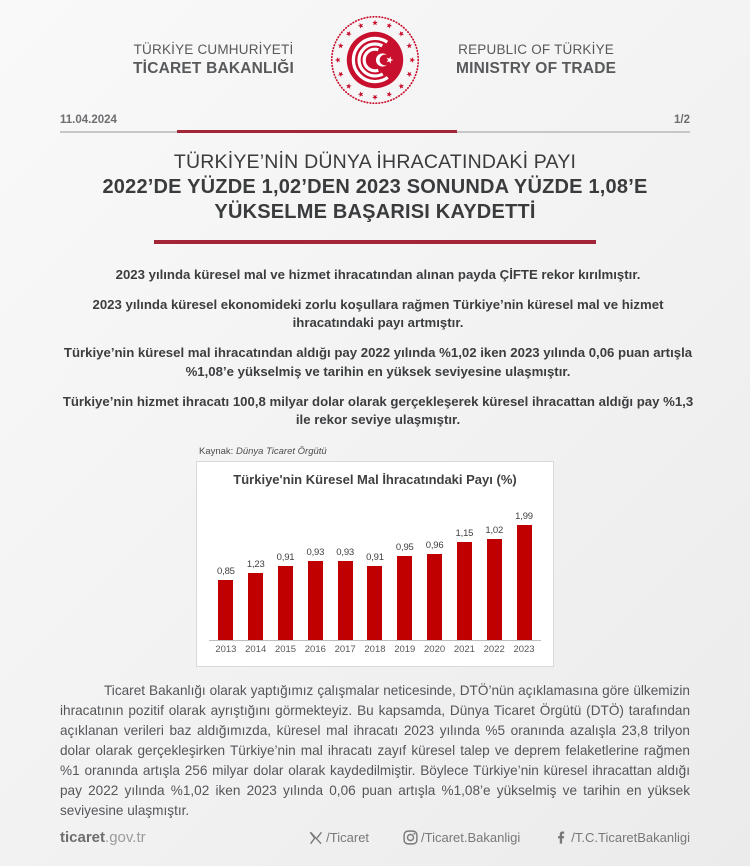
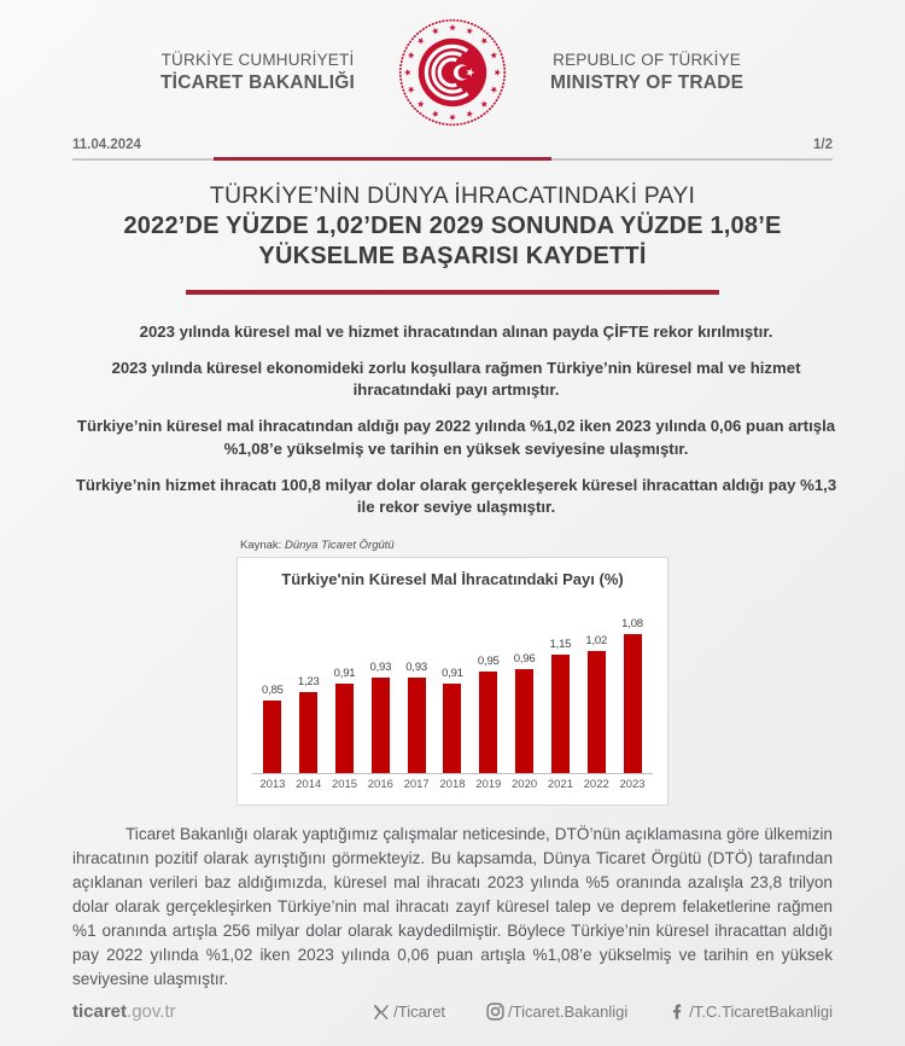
  TÜRKİYE CUMHURİYETİ
  TİCARET BAKANLIĞI
  REPUBLIC OF TÜRKİYE
  MINISTRY OF TRADE
  11.04.2024
  1/2
  TÜRKİYE’NİN DÜNYA İHRACATINDAKİ PAYI
- 2022’DE YÜZDE 1,02’DEN 2023 SONUNDA YÜZDE 1,08’E
+ 2022’DE YÜZDE 1,02’DEN 2029 SONUNDA YÜZDE 1,08’E
  YÜKSELME BAŞARISI KAYDETTİ
  2023 yılında küresel mal ve hizmet ihracatından alınan payda ÇİFTE rekor kırılmıştır.
  2023 yılında küresel ekonomideki zorlu koşullara rağmen Türkiye’nin küresel mal ve hizmet ihracatındaki payı artmıştır.
  Türkiye’nin küresel mal ihracatından aldığı pay 2022 yılında %1,02 iken 2023 yılında 0,06 puan artışla %1,08’e yükselmiş ve tarihin en yüksek seviyesine ulaşmıştır.
  Türkiye’nin hizmet ihracatı 100,8 milyar dolar olarak gerçekleşerek küresel ihracattan aldığı pay %1,3 ile rekor seviye ulaşmıştır.
  Kaynak: Dünya Ticaret Örgütü
  Türkiye'nin Küresel Mal İhracatındaki Payı (%)
  0,85
  1,23
  0,91
  0,93
  0,93
  0,91
  0,95
  0,96
  1,15
  1,02
- 1,99
+ 1,08
  2013
  2014
  2015
  2016
  2017
  2018
  2019
  2020
  2021
  2022
  2023
  Ticaret Bakanlığı olarak yaptığımız çalışmalar neticesinde, DTÖ’nün açıklamasına göre ülkemizin ihracatının pozitif olarak ayrıştığını görmekteyiz. Bu kapsamda, Dünya Ticaret Örgütü (DTÖ) tarafından açıklanan verileri baz aldığımızda, küresel mal ihracatı 2023 yılında %5 oranında azalışla 23,8 trilyon dolar olarak gerçekleşirken Türkiye’nin mal ihracatı zayıf küresel talep ve deprem felaketlerine rağmen %1 oranında artışla 256 milyar dolar olarak kaydedilmiştir. Böylece Türkiye’nin küresel ihracattan aldığı pay 2022 yılında %1,02 iken 2023 yılında 0,06 puan artışla %1,08’e yükselmiş ve tarihin en yüksek seviyesine ulaşmıştır.
  ticaret.gov.tr
  /Ticaret
  /Ticaret.Bakanligi
  /T.C.TicaretBakanligi
